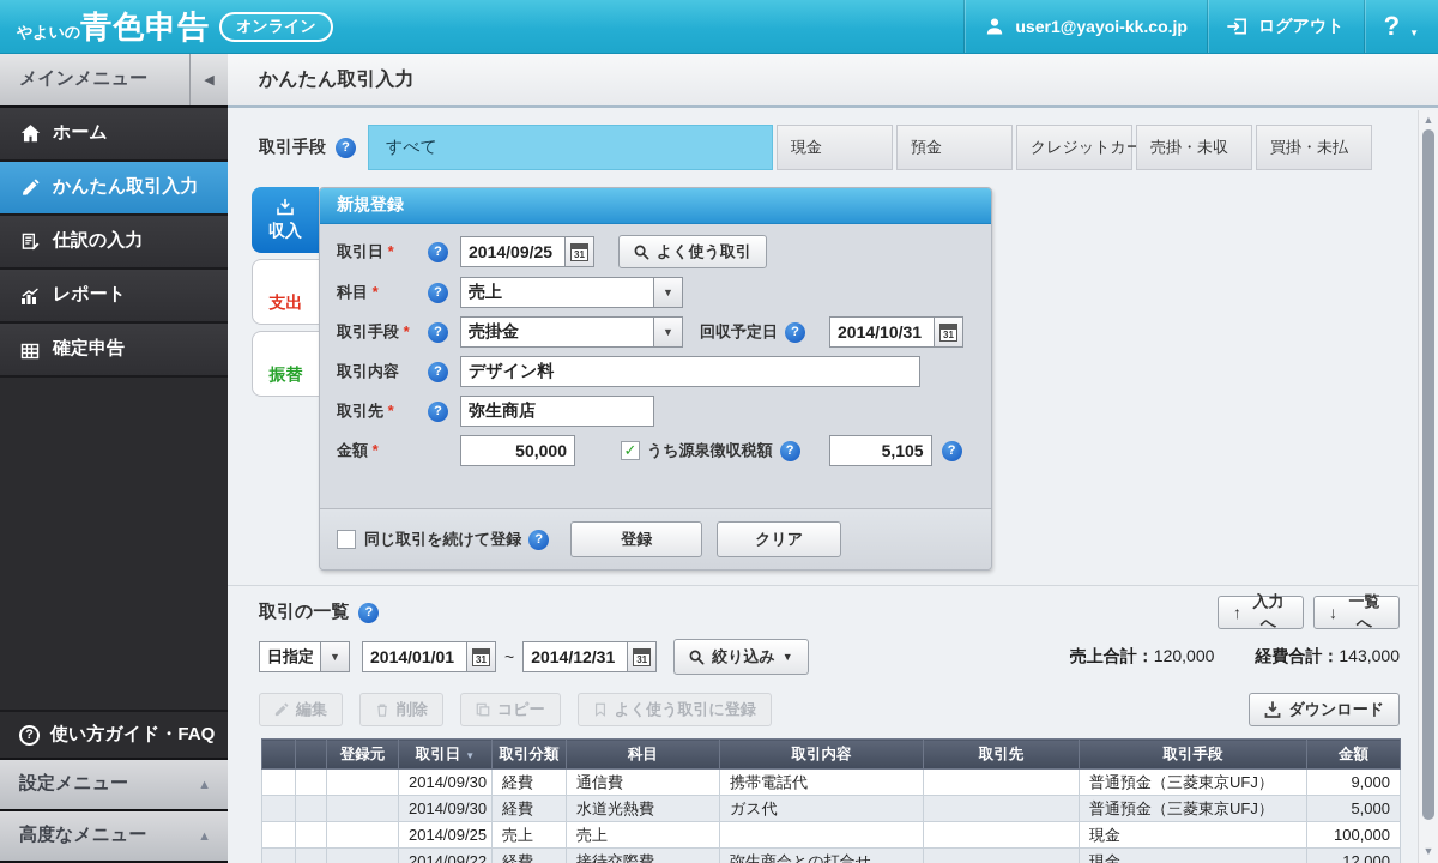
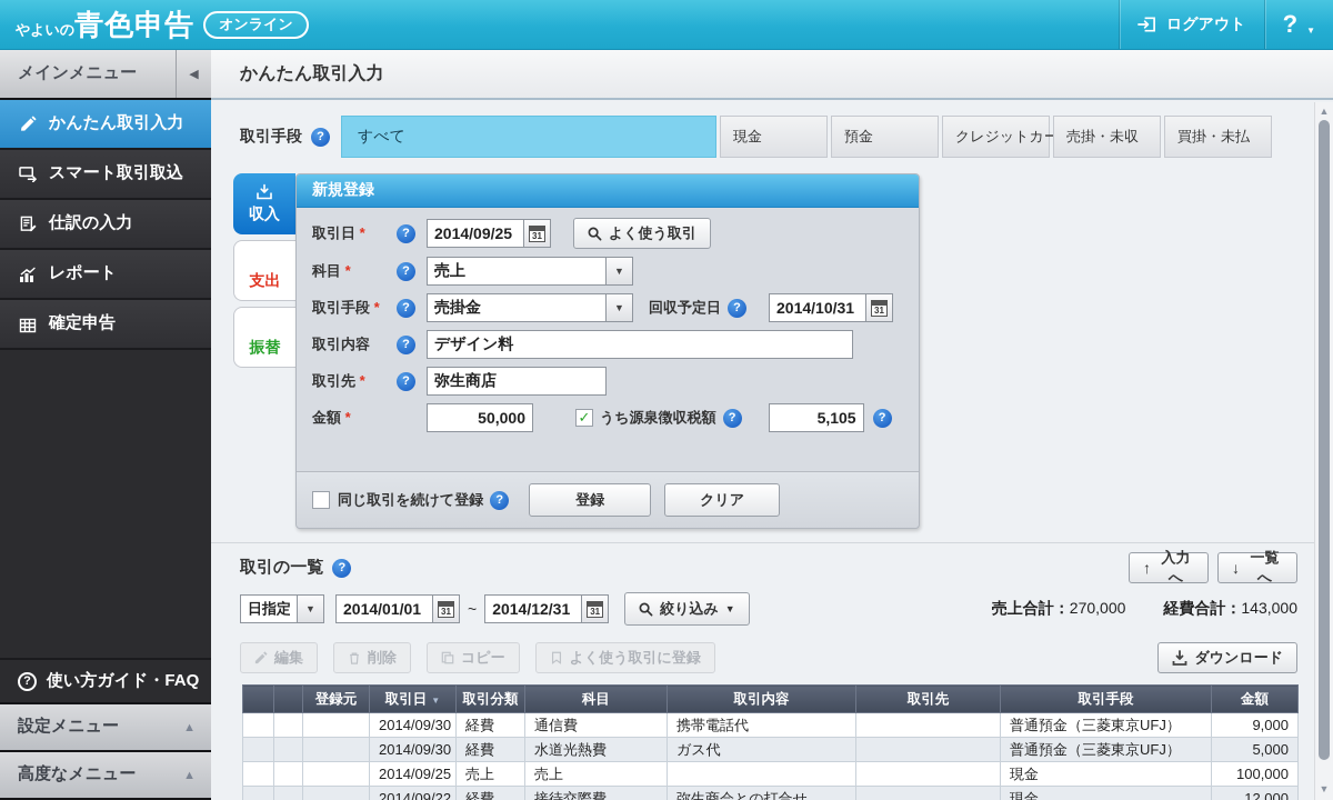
  やよいの
  青色申告
  オンライン
- user1@yayoi-kk.co.jp
  ログアウト
  ?
  ▼
  メインメニュー
  ◀
- ホーム
  かんたん取引入力
+ スマート取引取込
  仕訳の入力
  レポート
  確定申告
  ?
  使い方ガイド・FAQ
  設定メニュー
  ▲
  高度なメニュー
  ▲
  かんたん取引入力
  取引手段
  ?
  すべて
  現金
  預金
  クレジットカー
  売掛・未収
  買掛・未払
  収入
  支出
  振替
  新規登録
  取引日 *
  ?
  2014/09/25
  31
  よく使う取引
  科目 *
  ?
  売上
  ▼
  取引手段 *
  ?
  売掛金
  ▼
  回収予定日
  ?
  2014/10/31
  31
  取引内容
  ?
  デザイン料
  取引先 *
  ?
  弥生商店
  金額 *
  50,000
  うち源泉徴収税額
  ?
  5,105
  ?
  同じ取引を続けて登録
  ?
  登録
  クリア
  取引の一覧
  ?
  ↑
  入力へ
  ↓
  一覧へ
  日指定
  ▼
  2014/01/01
  31
  ~
  2014/12/31
  31
  絞り込み
  ▼
- 売上合計：120,000
+ 売上合計：270,000
  経費合計：143,000
  編集
  削除
  コピー
  よく使う取引に登録
  ダウンロード
  		登録元	取引日 ▼	取引分類	科目	取引内容	取引先	取引手段	金額
  			2014/09/30	経費	通信費	携帯電話代		普通預金（三菱東京UFJ）	9,000
  			2014/09/30	経費	水道光熱費	ガス代		普通預金（三菱東京UFJ）	5,000
  			2014/09/25	売上	売上			現金	100,000
  			2014/09/22	経費	接待交際費	弥生商会との打合せ		現金	12,000
  ▲
  ▼
